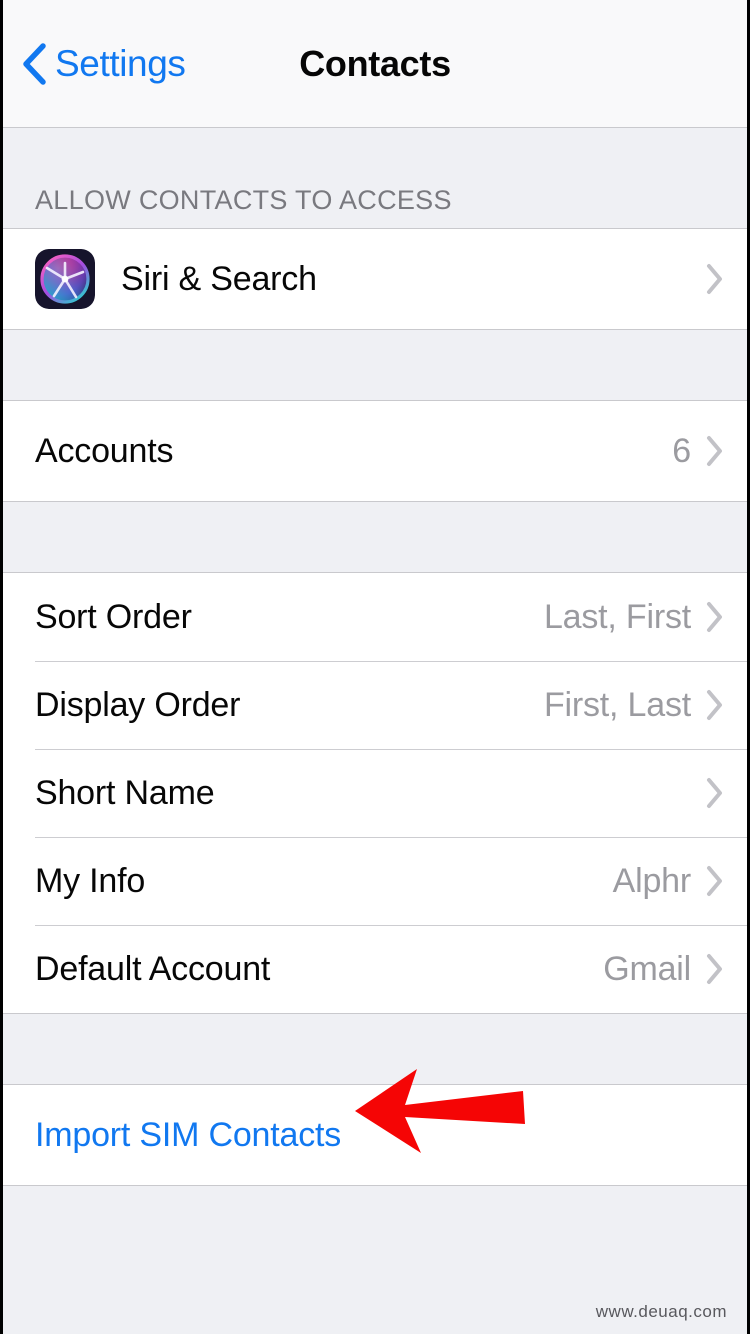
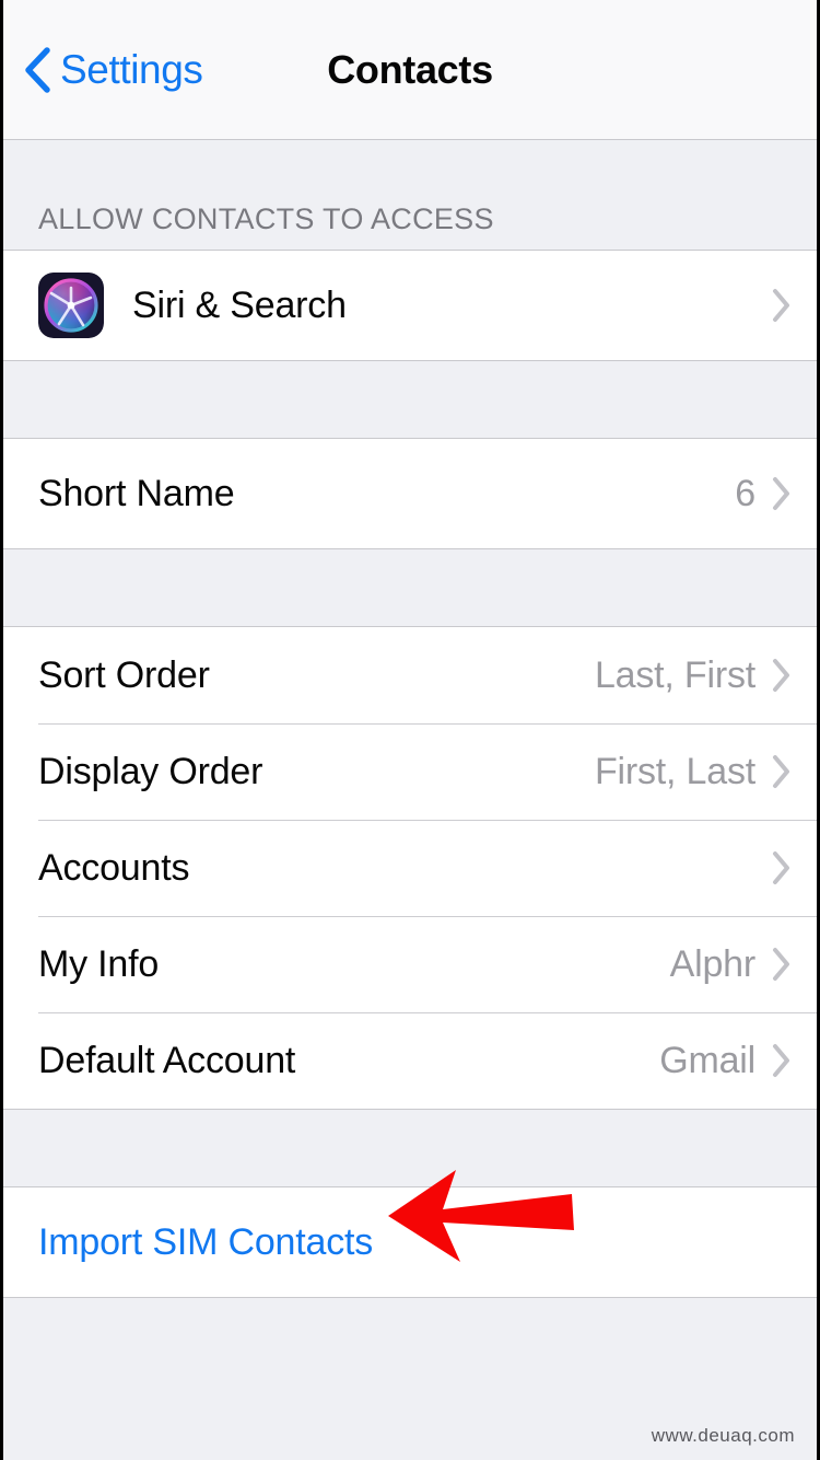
  Settings
  Contacts
  ALLOW CONTACTS TO ACCESS
  Siri & Search
- Accounts
+ Short Name
  6
  Sort Order
  Last, First
  Display Order
  First, Last
- Short Name
+ Accounts
  My Info
  Alphr
  Default Account
  Gmail
  Import SIM Contacts
  www.deuaq.com
